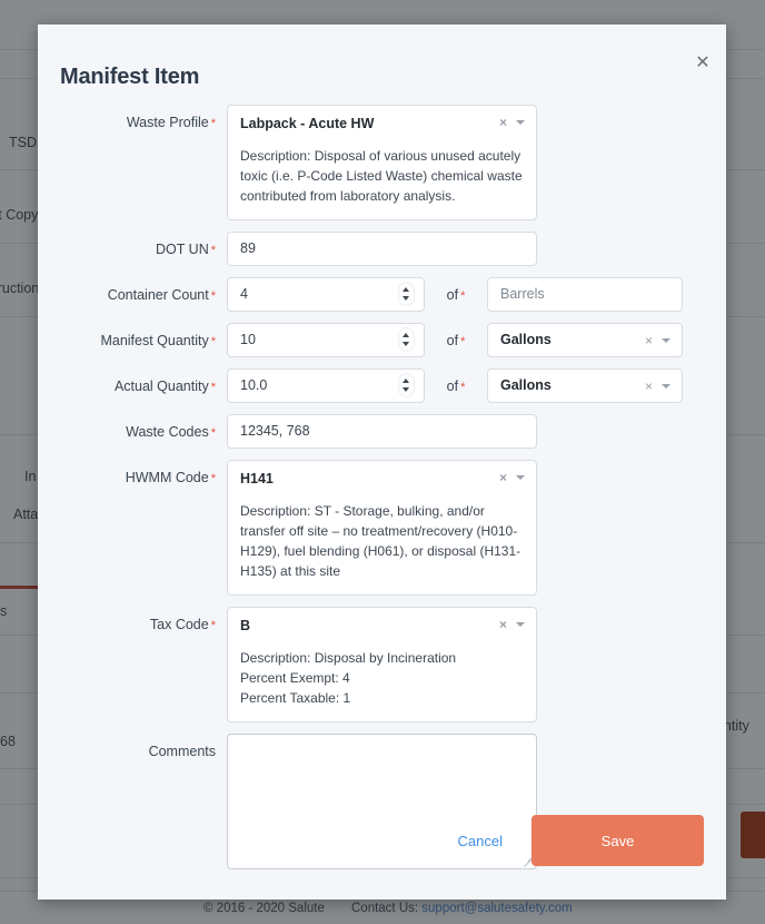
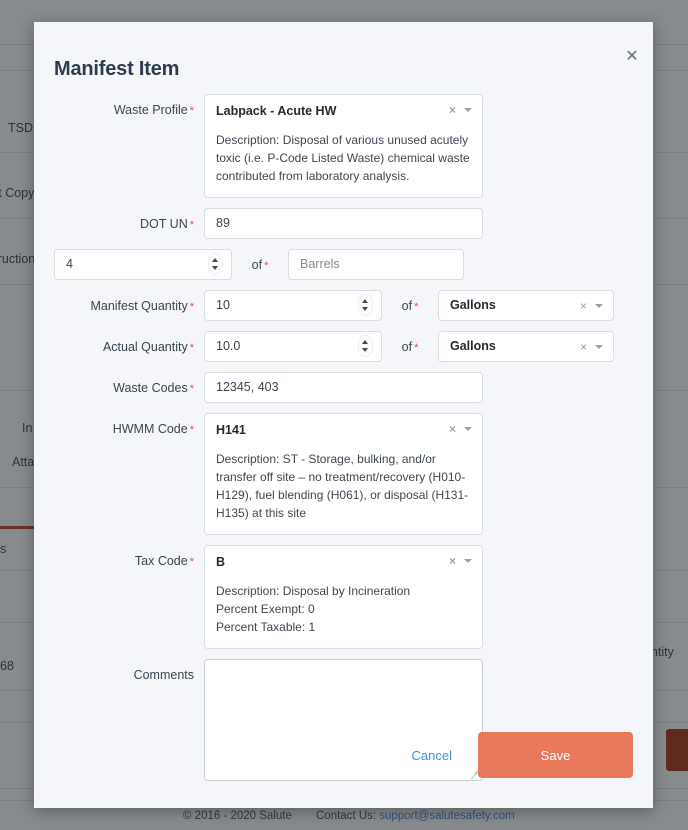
  TSD
  In
  Atta
  s
  68
  ntity
  © 2016 - 2020 Salute
  Contact Us: support@salutesafety.com
  ✕
  Manifest Item
  Waste Profile *
  Labpack - Acute HW
  ×
  Description: Disposal of various unused acutely toxic (i.e. P-Code Listed Waste) chemical waste contributed from laboratory analysis.
  DOT UN *
  89
- Container Count *
  4
  of *
  Barrels
  Manifest Quantity *
  10
  of *
  Gallons
  ×
  Actual Quantity *
  10.0
  of *
  Gallons
  ×
  Waste Codes *
- 12345, 768
+ 12345, 403
  HWMM Code *
  H141
  ×
  Description: ST - Storage, bulking, and/or transfer off site – no treatment/recovery (H010-H129), fuel blending (H061), or disposal (H131-H135) at this site
  Tax Code *
  B
  ×
  Description: Disposal by Incineration
- Percent Exempt: 4
+ Percent Exempt: 0
  Percent Taxable: 1
  Comments
  Cancel
  Save
